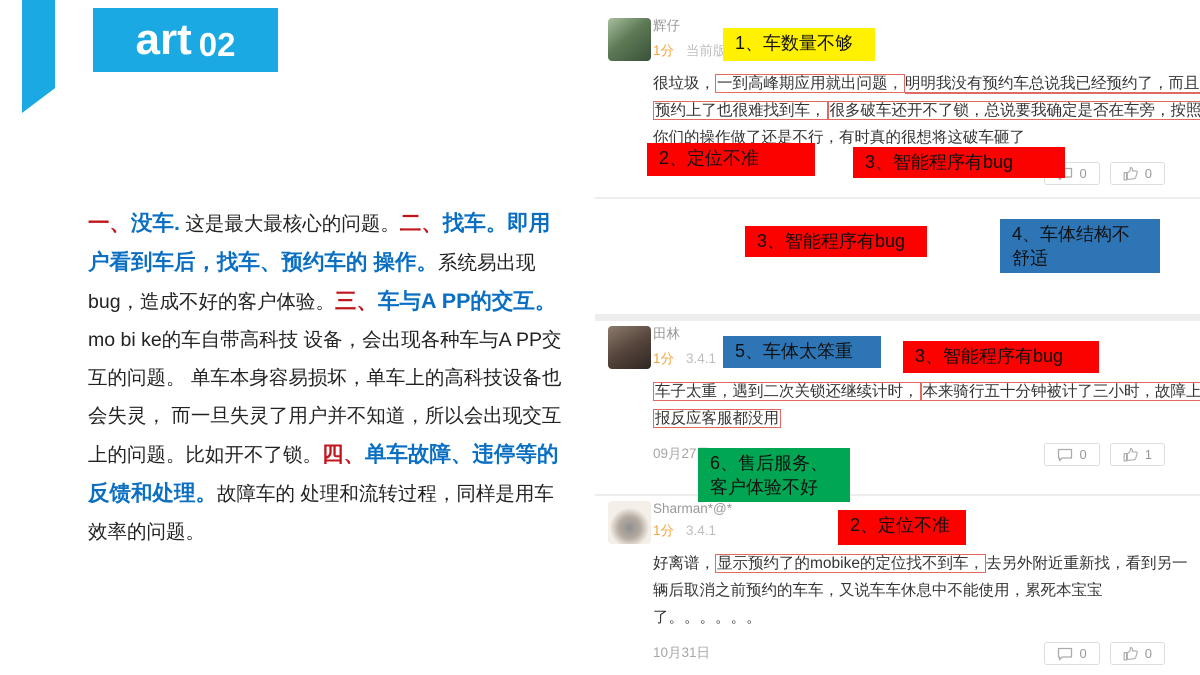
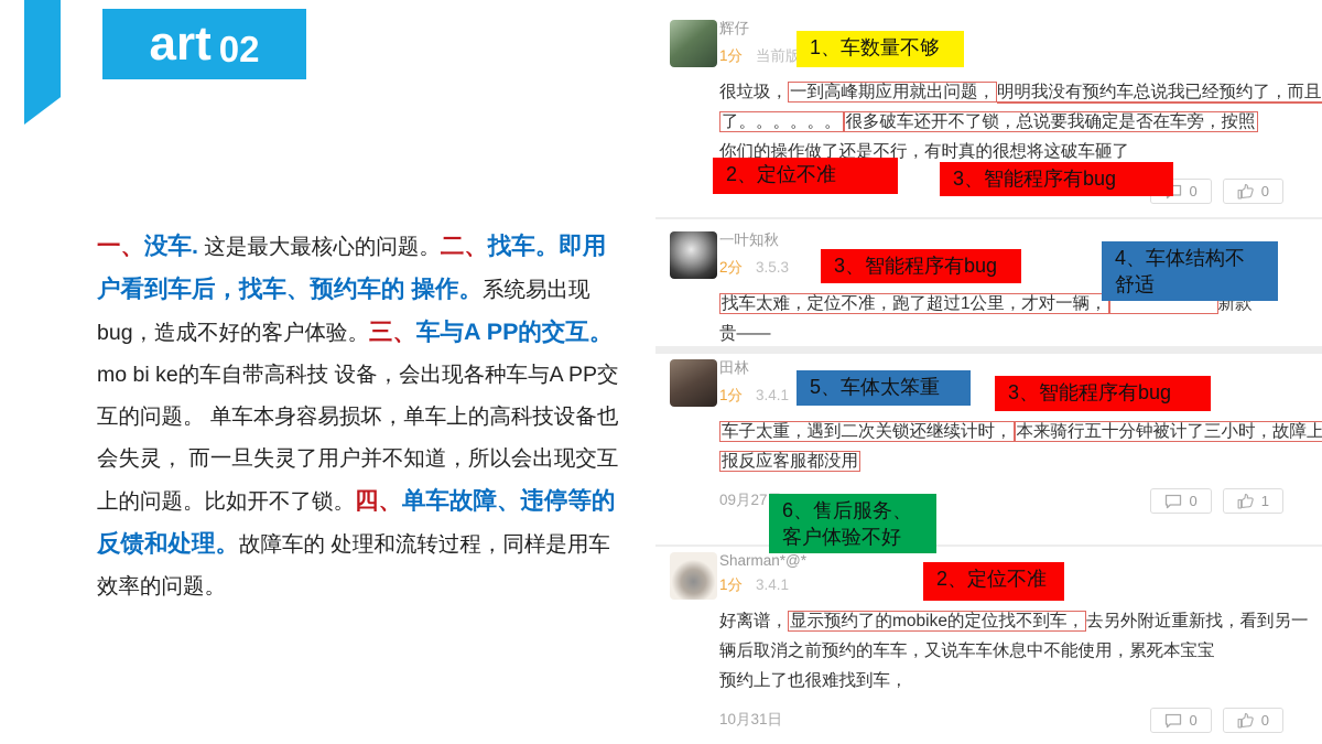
  art
  02
  一、没车. 这是最大最核心的问题。二、找车。即用户看到车后，找车、预约车的 操作。系统易出现bug，造成不好的客户体验。三、车与A PP的交互。mo bi ke的车自带高科技 设备，会出现各种车与A PP交互的问题。 单车本身容易损坏，单车上的高科技设备也会失灵， 而一旦失灵了用户并不知道，所以会出现交互上的问题。比如开不了锁。四、单车故障、违停等的反馈和处理。故障车的 处理和流转过程，同样是用车效率的问题。
  辉仔
  1分 当前版
  很垃圾，一到高峰期应用就出问题，明明我没有预约车总说我已经预约了，而且
- 预约上了也很难找到车， 很多破车还开不了锁，总说要我确定是否在车旁，按照
+ 了。。。。。。 很多破车还开不了锁，总说要我确定是否在车旁，按照
  你们的操作做了还是不行，有时真的很想将这破车砸了
  0
  0
+ 一叶知秋
+ 2分 3.5.3
+ 找车太难，定位不准，跑了超过1公里，才对一辆， 新款
+ 贵——
  田林
  1分 3.4.1
  车子太重，遇到二次关锁还继续计时， 本来骑行五十分钟被计了三小时，故障上
  报反应客服都没用
  09月27
  0
  1
  Sharman*@*
  1分 3.4.1
  好离谱，显示预约了的mobike的定位找不到车，去另外附近重新找，看到另一
  辆后取消之前预约的车车，又说车车休息中不能使用，累死本宝宝
- 了。。。。。。
+ 预约上了也很难找到车，
  10月31日
  0
  0
  1、车数量不够
  2、定位不准
  3、智能程序有bug
  3、智能程序有bug
  4、车体结构不
  舒适
  5、车体太笨重
  3、智能程序有bug
  6、售后服务、
  客户体验不好
  2、定位不准
